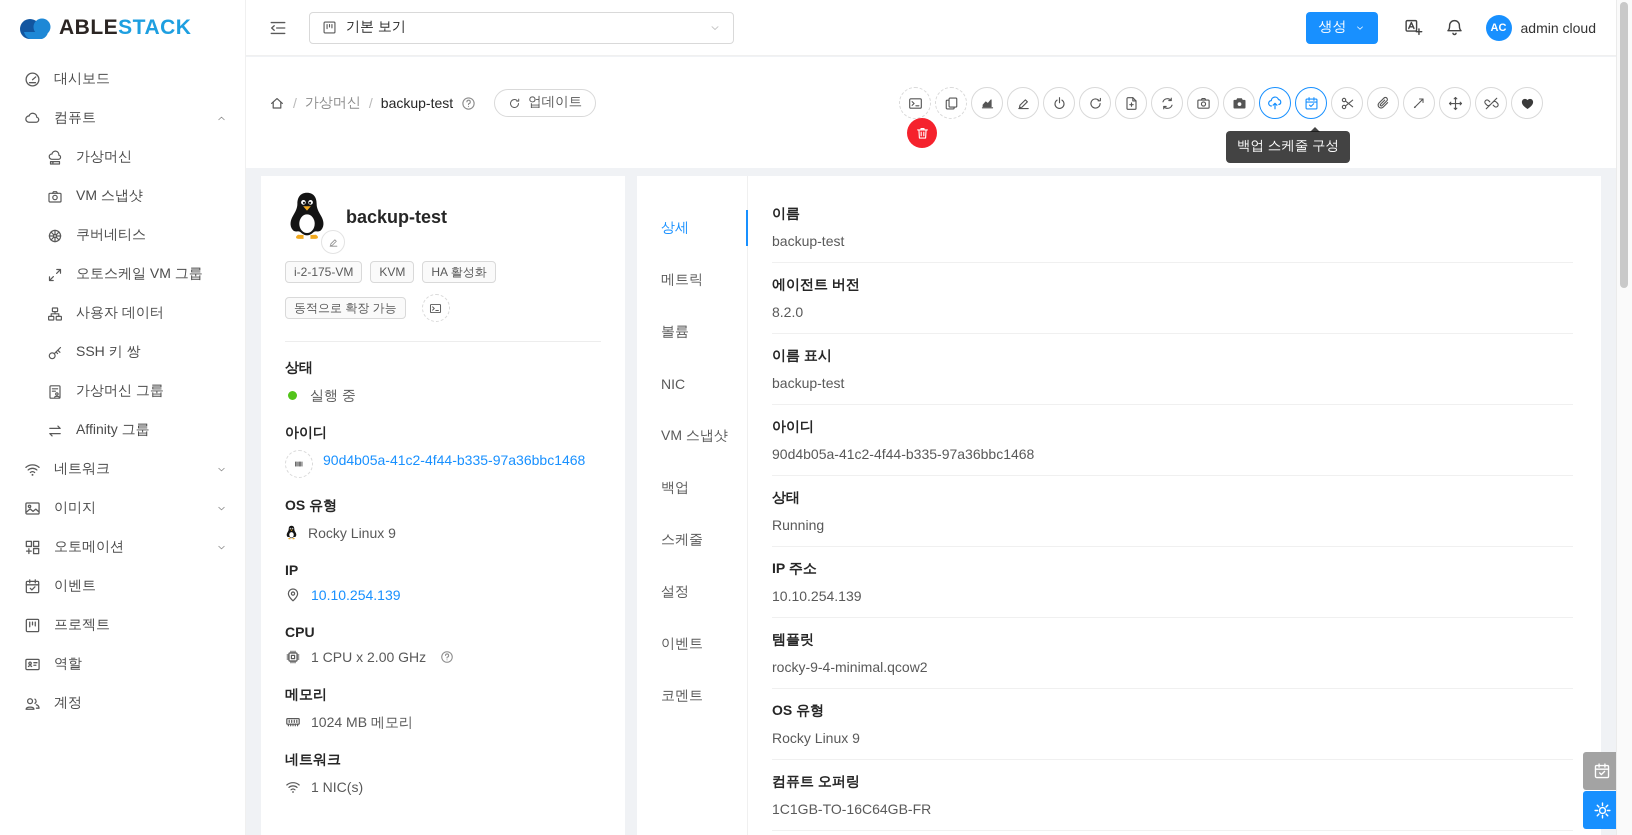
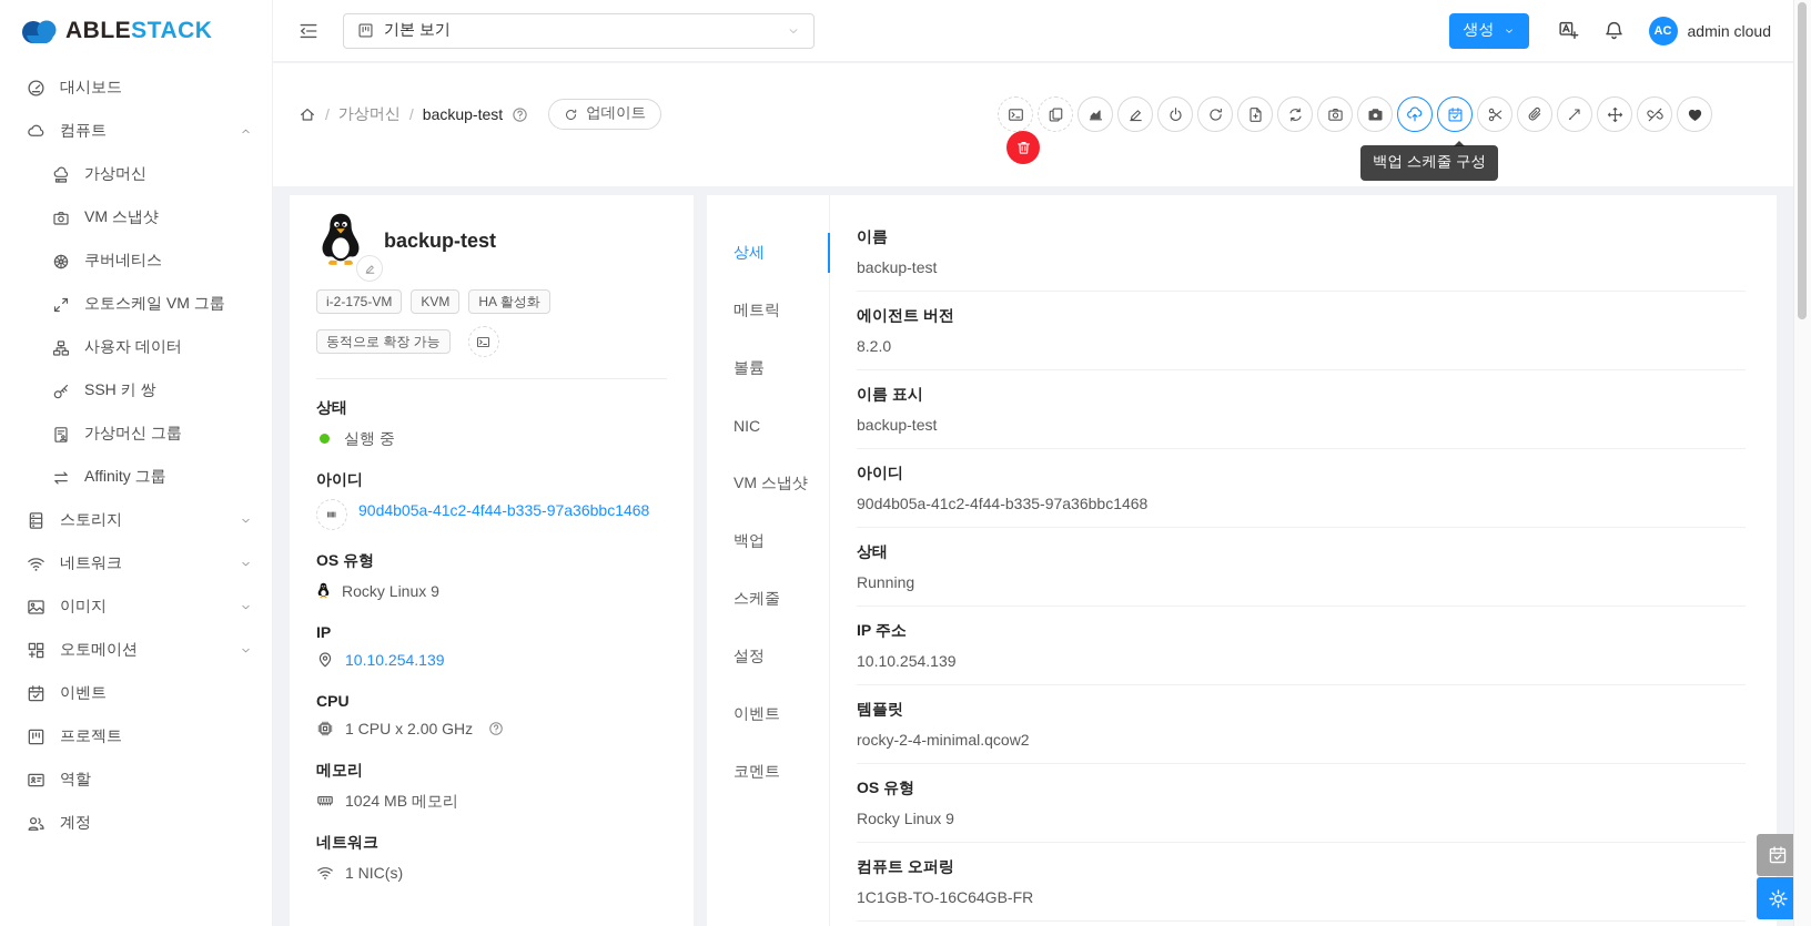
  ABLESTACK
  대시보드
  컴퓨트
  가상머신
  VM 스냅샷
  쿠버네티스
  오토스케일 VM 그룹
  사용자 데이터
  SSH 키 쌍
  가상머신 그룹
  Affinity 그룹
+ 스토리지
  네트워크
  이미지
  오토메이션
  이벤트
  프로젝트
  역할
  계정
  기본 보기
  생성
  AC
  admin cloud
  /
  가상머신
  /
  backup-test
  업데이트
  백업 스케줄 구성
  backup-test
  i-2-175-VM
  KVM
  HA 활성화
  동적으로 확장 가능
  상태
  실행 중
  아이디
  90d4b05a-41c2-4f44-b335-97a36bbc1468
  OS 유형
  Rocky Linux 9
  IP
  10.10.254.139
  CPU
  1 CPU x 2.00 GHz
  메모리
  1024 MB 메모리
  네트워크
  1 NIC(s)
  상세
  메트릭
  볼륨
  NIC
  VM 스냅샷
  백업
  스케줄
  설정
  이벤트
  코멘트
  이름
  backup-test
  에이전트 버전
  8.2.0
  이름 표시
  backup-test
  아이디
  90d4b05a-41c2-4f44-b335-97a36bbc1468
  상태
  Running
  IP 주소
  10.10.254.139
  템플릿
- rocky-9-4-minimal.qcow2
+ rocky-2-4-minimal.qcow2
  OS 유형
  Rocky Linux 9
  컴퓨트 오퍼링
  1C1GB-TO-16C64GB-FR
